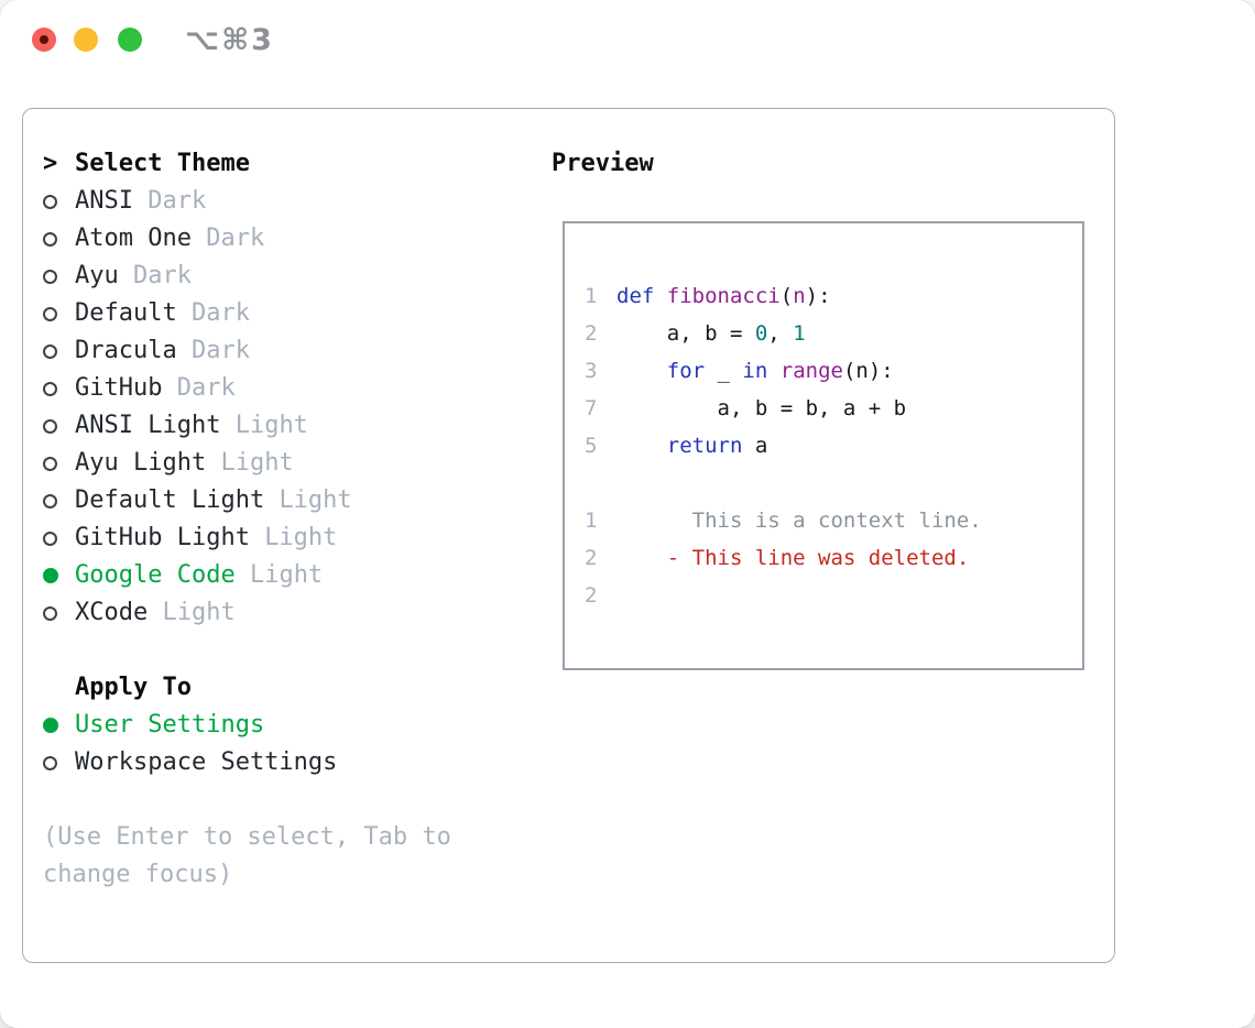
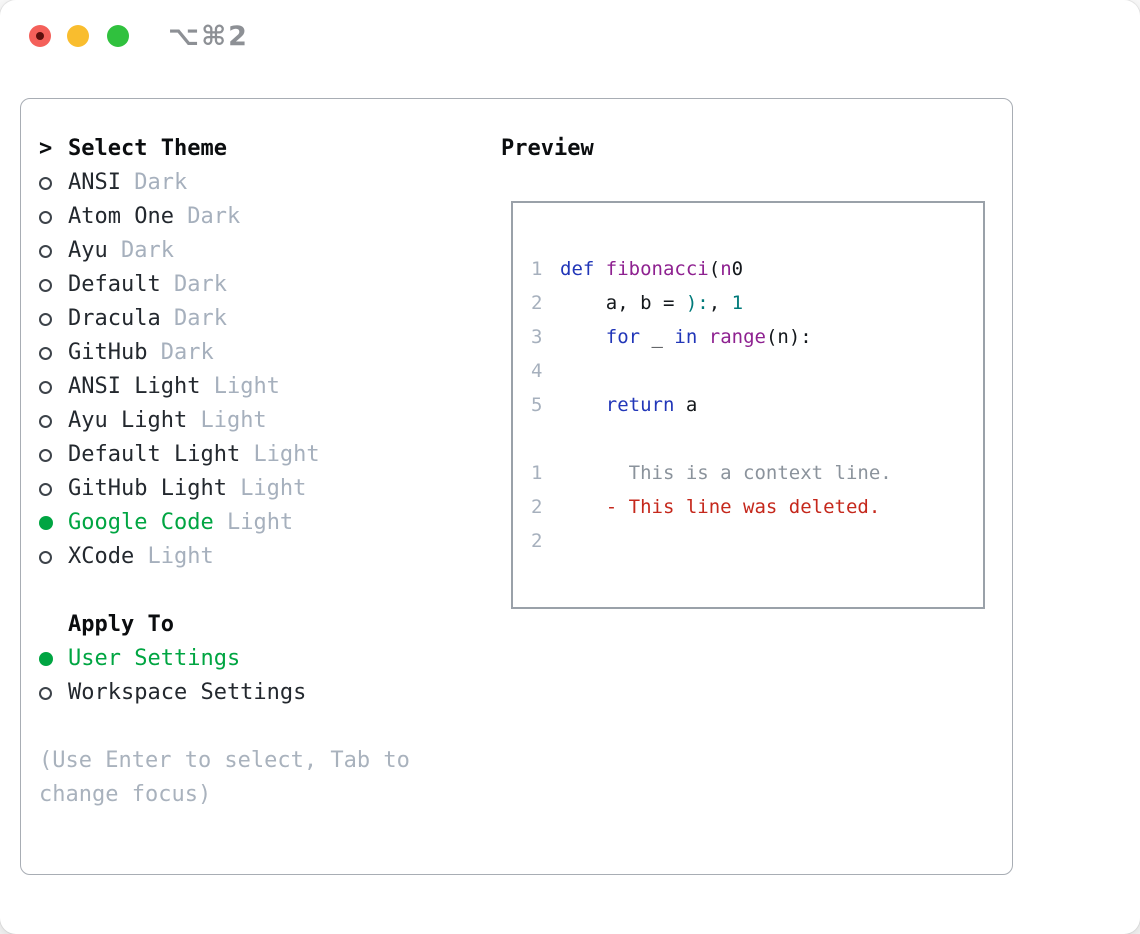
- ⌥⌘3
+ ⌥⌘2
  >
  Select Theme
  ANSI
  Dark
  Atom One
  Dark
  Ayu
  Dark
  Default
  Dark
  Dracula
  Dark
  GitHub
  Dark
  ANSI Light
  Light
  Ayu Light
  Light
  Default Light
  Light
  GitHub Light
  Light
  Google Code
  Light
  XCode
  Light
  Apply To
  User Settings
  Workspace Settings
  (Use Enter to select, Tab to change focus)
  Preview
  1
  def
  fibonacci
  (
  n
- ):
+ 0
  2
  a, b =
- 0
+ ):
  ,
  1
  3
  for
  _
  in
  range
  (n):
- 7
+ 4
- a, b = b, a + b
  5
  return
  a
  1
  This is a context line.
  2
  - This line was deleted.
  2
